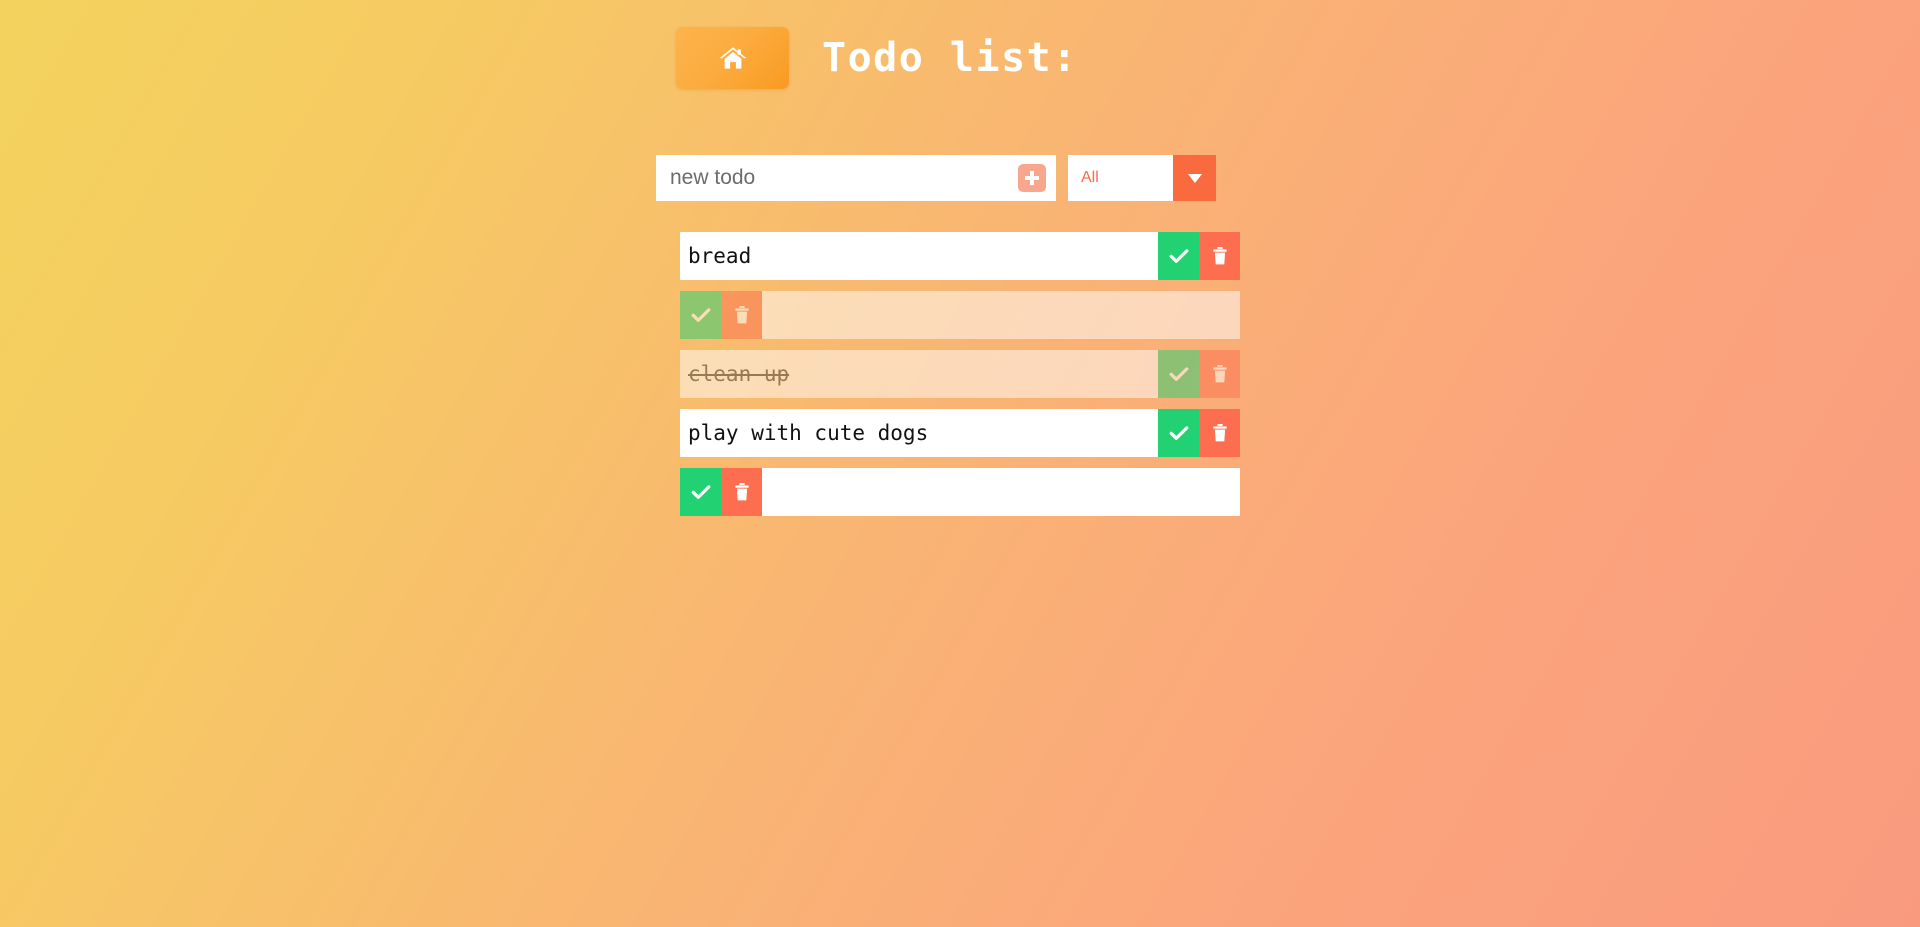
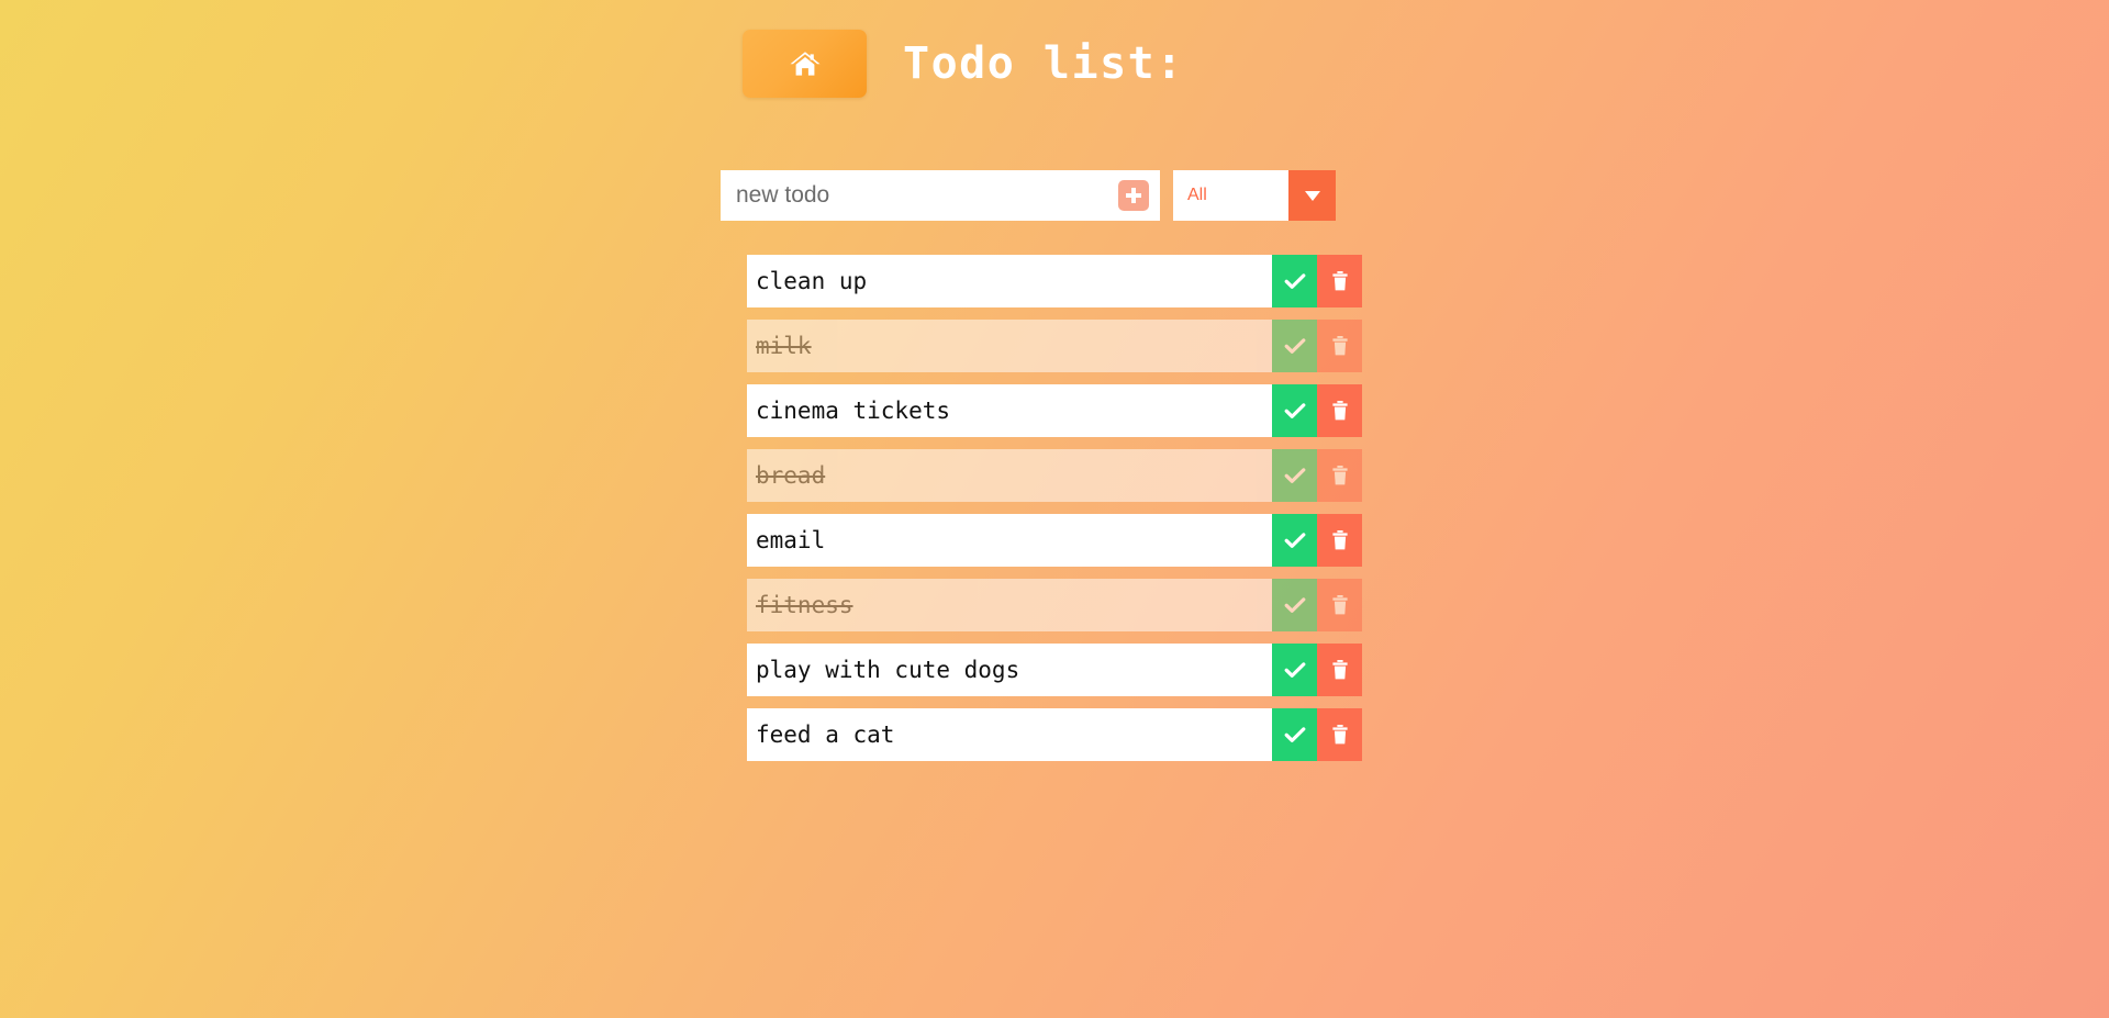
  Todo list:
  new todo
  All
- bread
+ clean up
+ milk
+ cinema tickets
- clean up
+ bread
+ email
+ fitness
  play with cute dogs
+ feed a cat
